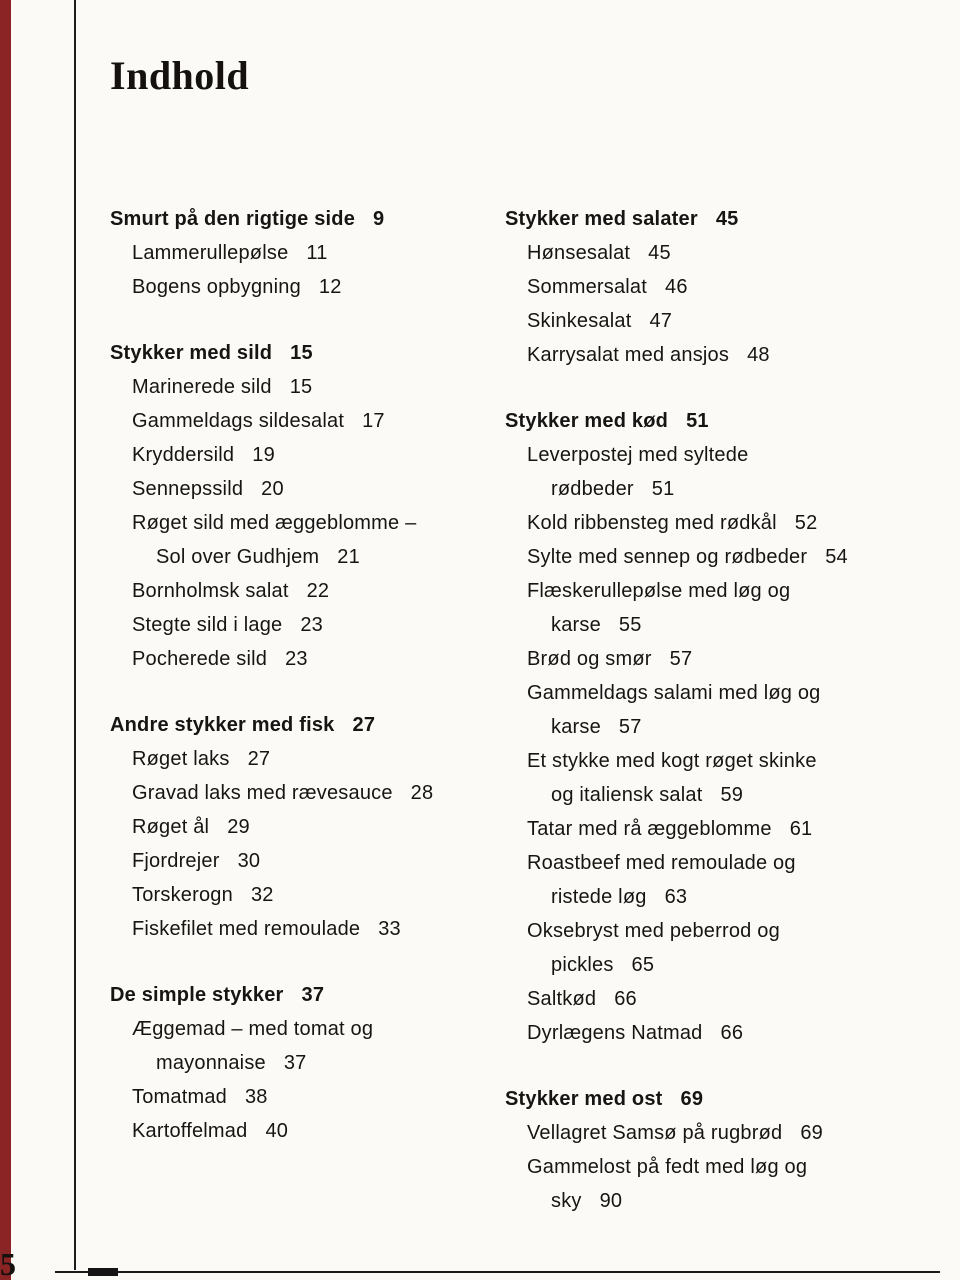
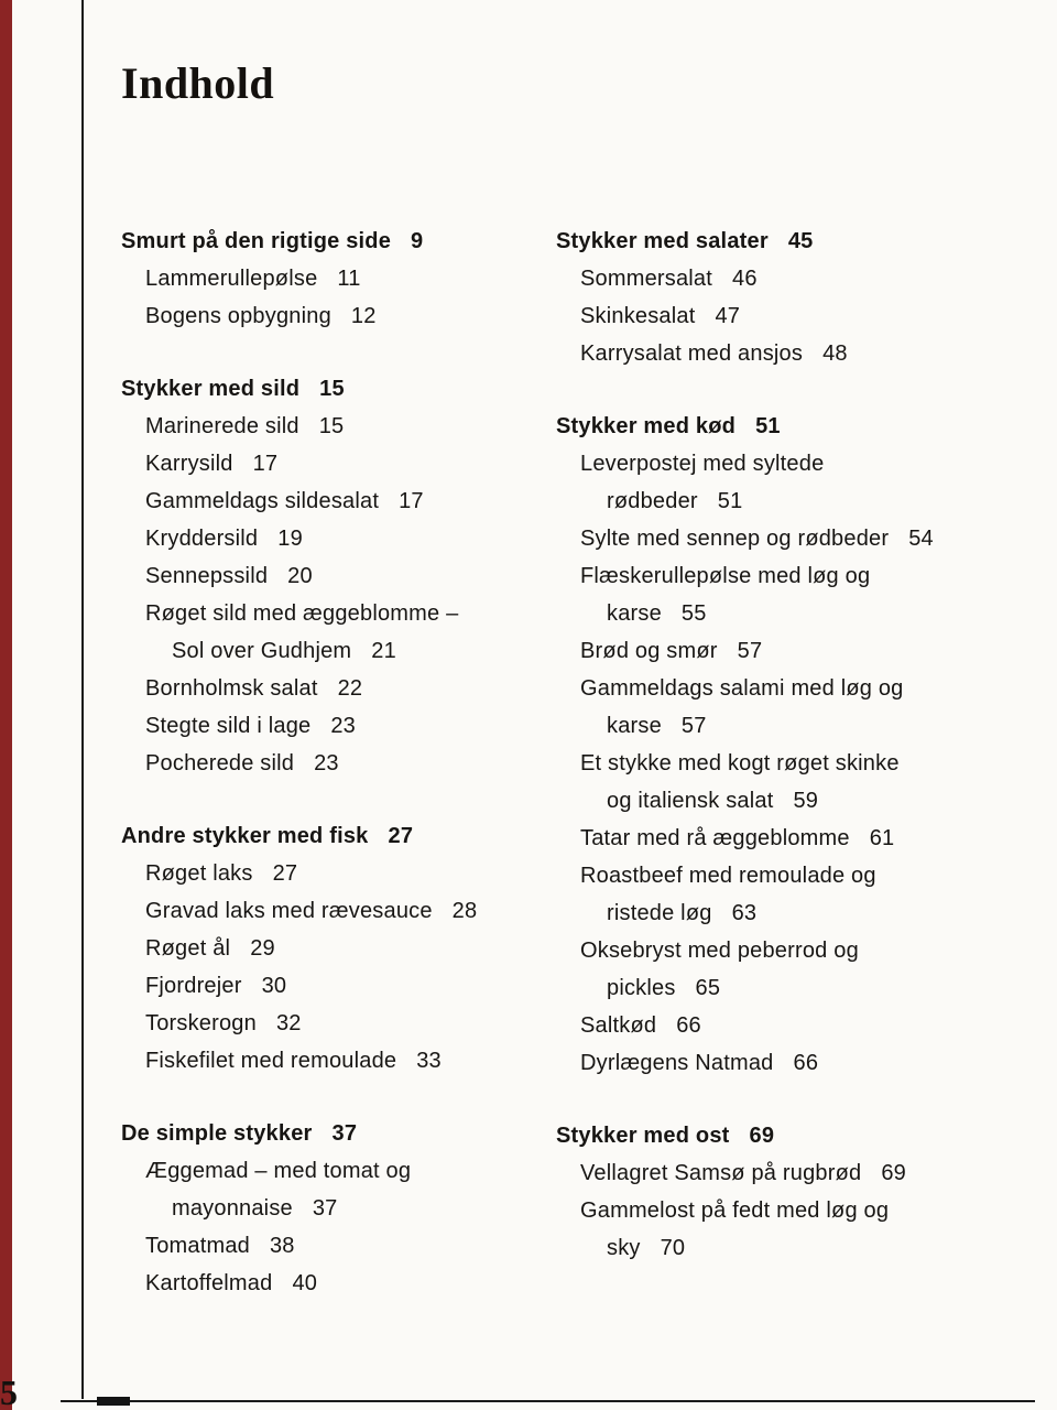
  Indhold
  Smurt på den rigtige side 9
  Lammerullepølse 11
  Bogens opbygning 12
  Stykker med sild 15
  Marinerede sild 15
+ Karrysild 17
  Gammeldags sildesalat 17
  Kryddersild 19
  Sennepssild 20
  Røget sild med æggeblomme –
  Sol over Gudhjem 21
  Bornholmsk salat 22
  Stegte sild i lage 23
  Pocherede sild 23
  Andre stykker med fisk 27
  Røget laks 27
  Gravad laks med rævesauce 28
  Røget ål 29
  Fjordrejer 30
  Torskerogn 32
  Fiskefilet med remoulade 33
  De simple stykker 37
  Æggemad – med tomat og
  mayonnaise 37
  Tomatmad 38
  Kartoffelmad 40
  Stykker med salater 45
- Hønsesalat 45
  Sommersalat 46
  Skinkesalat 47
  Karrysalat med ansjos 48
  Stykker med kød 51
  Leverpostej med syltede
  rødbeder 51
- Kold ribbensteg med rødkål 52
  Sylte med sennep og rødbeder 54
  Flæskerullepølse med løg og
  karse 55
  Brød og smør 57
  Gammeldags salami med løg og
  karse 57
  Et stykke med kogt røget skinke
  og italiensk salat 59
  Tatar med rå æggeblomme 61
  Roastbeef med remoulade og
  ristede løg 63
  Oksebryst med peberrod og
  pickles 65
  Saltkød 66
  Dyrlægens Natmad 66
  Stykker med ost 69
  Vellagret Samsø på rugbrød 69
  Gammelost på fedt med løg og
- sky 90
+ sky 70
  5
